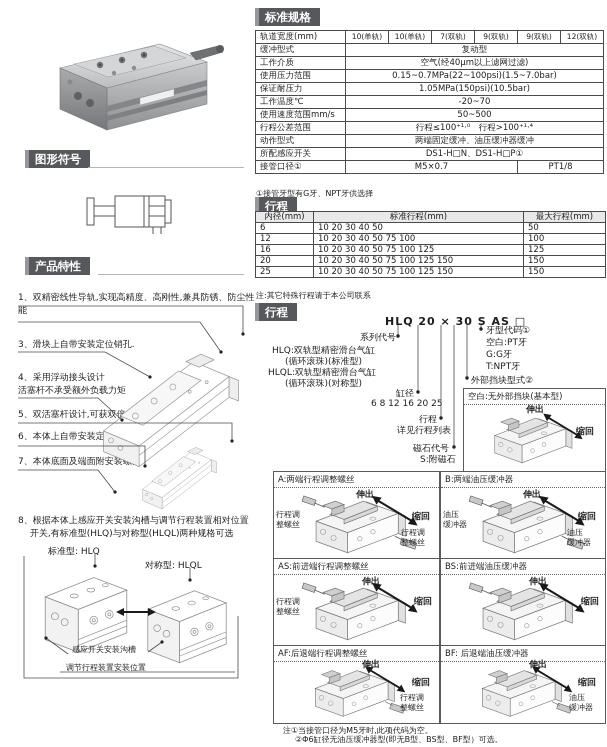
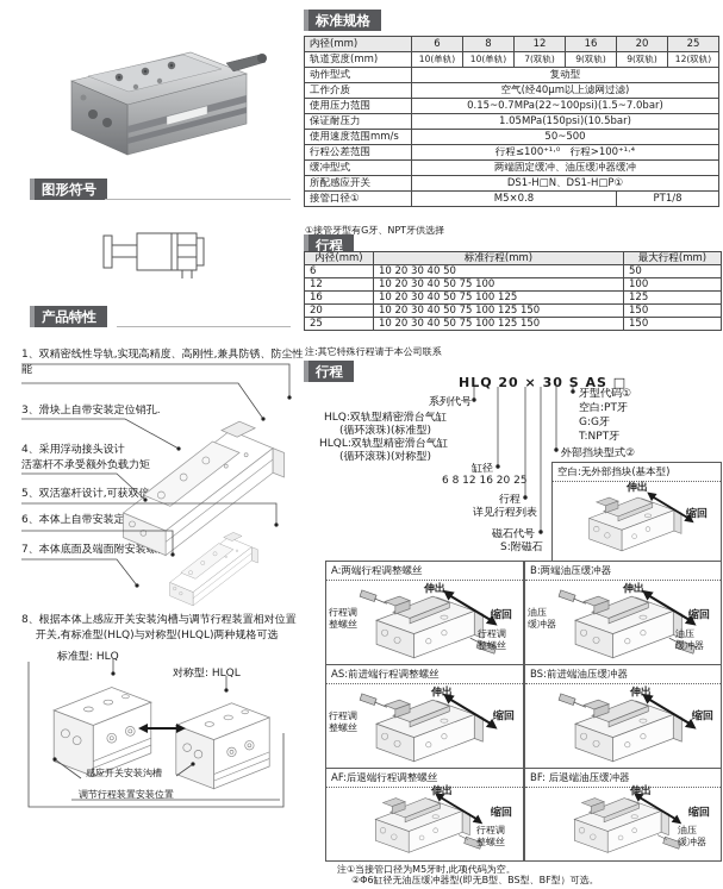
  图形符号
  产品特性
  1、双精密线性导轨,实现高精度、高刚性,兼具防锈、防尘性能
  3、滑块上自带安装定位销孔.
  4、采用浮动接头设计
  活塞杆不承受额外负载力矩
  5、双活塞杆设计,可获双
  6、本体上自带安装定
  7、本体底面及端面附安装
  8、根据本体上感应开关安装沟槽与调节行程装置相对位置
  开关,有标准型(HLQ)与对称型(HLQL)两种规格可选
  标准型: HLQ
  对称型: HLQL
  感应开关安装沟槽
  调节行程装置安装位置
  标准规格
+ 内径(mm)	6	8	12	16	20	25
  轨道宽度(mm)	10(单轨)	10(单轨)	7(双轨)	9(双轨)	9(双轨)	12(双轨)
- 缓冲型式	复动型
+ 动作型式	复动型
  工作介质	空气(经40μm以上滤网过滤)
  使用压力范围	0.15~0.7MPa(22~100psi)(1.5~7.0bar)
  保证耐压力	1.05MPa(150psi)(10.5bar)
- 工作温度℃	-20~70
  使用速度范围mm/s	50~500
  行程公差范围	行程≤100⁺¹·⁰ 行程>100⁺¹·⁴
- 动作型式	两端固定缓冲、油压缓冲器缓冲
+ 缓冲型式	两端固定缓冲、油压缓冲器缓冲
  所配感应开关	DS1-H□N、DS1-H□P①
- 接管口径①	M5×0.7	PT1/8
+ 接管口径①	M5×0.8	PT1/8
  ①接管牙型有G牙、NPT牙供选择
  行程
  内径(mm)	标准行程(mm)	最大行程(mm)
  6	10 20 30 40 50	50
  12	10 20 30 40 50 75 100	100
  16	10 20 30 40 50 75 100 125	125
  20	10 20 30 40 50 75 100 125 150	150
  25	10 20 30 40 50 75 100 125 150	150
  注:其它特殊行程请于本公司联系
  行程
  HLQ 20 × 30 S AS □
  系列代号
  HLQ:双轨型精密滑台气缸
  (循环滚珠)(标准型)
  HLQL:双轨型精密滑台气缸
  (循环滚珠)(对称型)
  缸径
  6 8 12 16 20 25
  行程
  详见行程列表
  磁石代号
  S:附磁石
  牙型代码①
  空白:PT牙
  G:G牙
  T:NPT牙
  外部挡块型式②
  空白:无外部挡块(基本型)
  伸出
  缩回
  A:两端行程调整螺丝
  伸出
  缩回
  行程调
  整螺丝
  行程调
  整螺丝
  B:两端油压缓冲器
  伸出
  缩回
  油压
  缓冲器
  油压
  缓冲器
  AS:前进端行程调整螺丝
  伸出
  缩回
  行程调
  整螺丝
  BS:前进端油压缓冲器
  伸出
  缩回
  AF:后退端行程调整螺丝
  伸出
  缩回
  行程调
  整螺丝
  BF: 后退端油压缓冲器
  伸出
  缩回
  油压
  缓冲器
  注①当接管口径为M5牙时,此项代码为空。
  ②Φ6缸径无油压缓冲器型(即无B型、BS型、BF型）可选。
